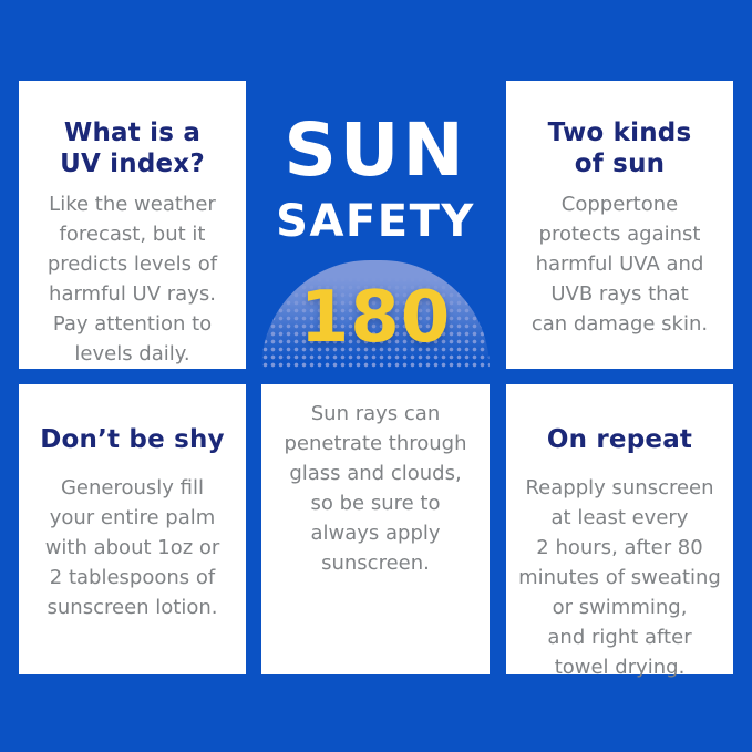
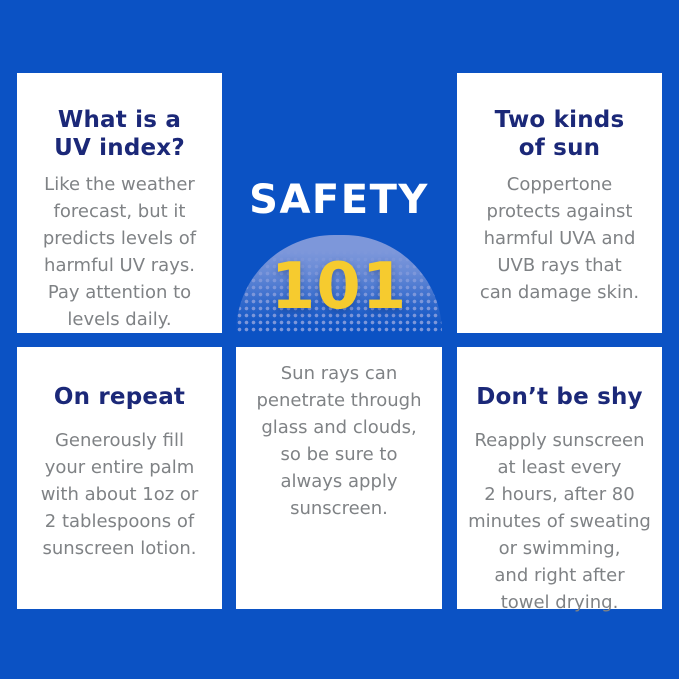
  What is a
  UV index?
  Like the weather
  forecast, but it
  predicts levels of
  harmful UV rays.
  Pay attention to
  levels daily.
- SUN
  SAFETY
- 180
+ 101
  Two kinds
  of sun
  Coppertone
  protects against
  harmful UVA and
  UVB rays that
  can damage skin.
- Don’t be shy
+ On repeat
  Generously fill
  your entire palm
  with about 1oz or
  2 tablespoons of
  sunscreen lotion.
  Sun rays can
  penetrate through
  glass and clouds,
  so be sure to
  always apply
  sunscreen.
- On repeat
+ Don’t be shy
  Reapply sunscreen
  at least every
  2 hours, after 80
  minutes of sweating
  or swimming,
  and right after
  towel drying.
